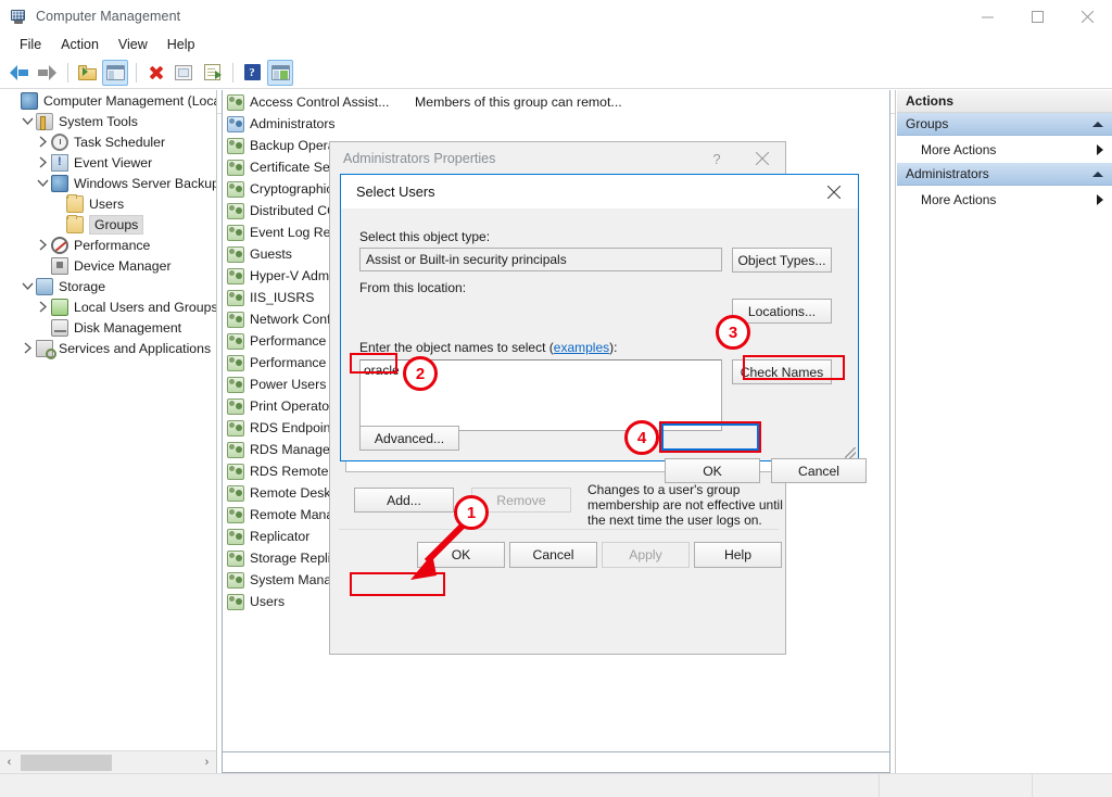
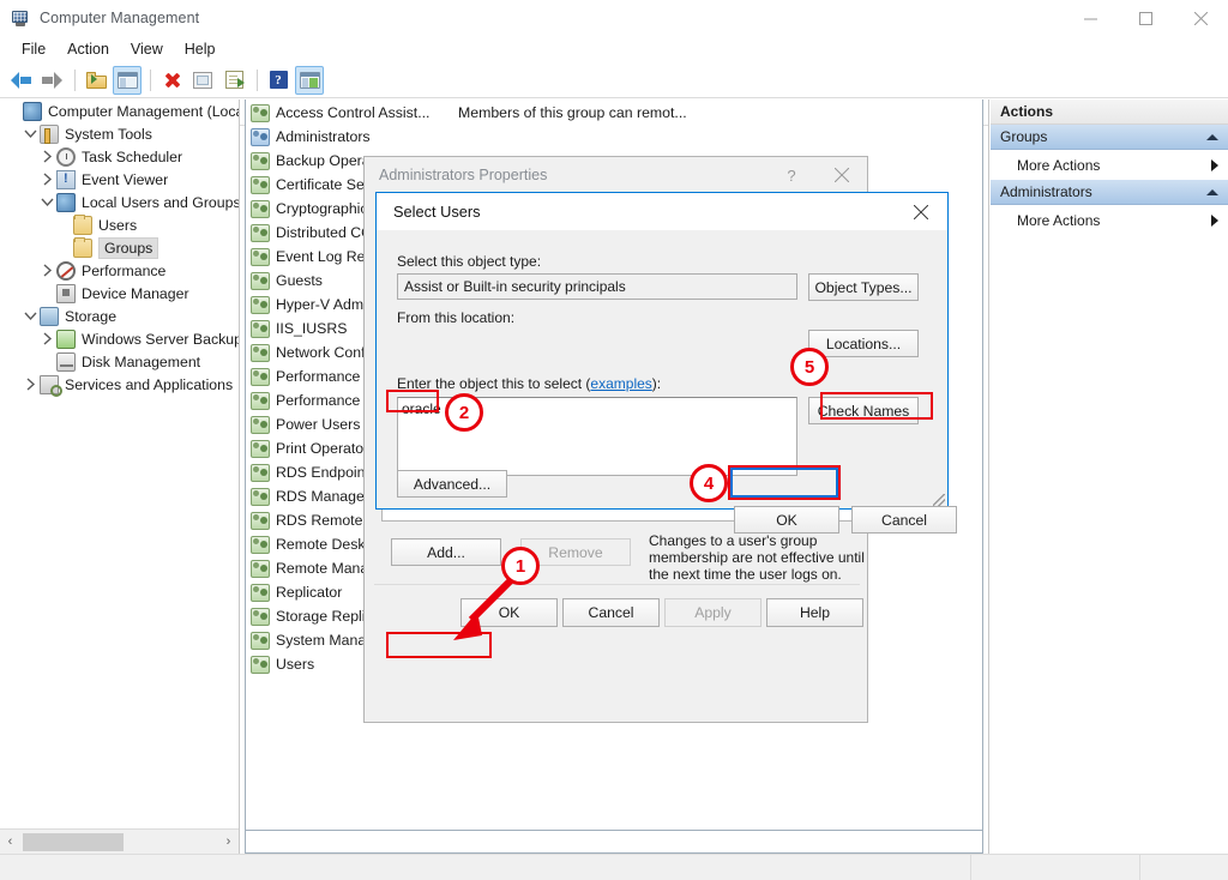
  Computer Management
  File
  Action
  View
  Help
  ?
  Computer Management (Loc
  System Tools
  Task Scheduler
  Event Viewer
- Windows Server Backup
+ Local Users and Groups
  Users
  Groups
  Performance
  Device Manager
  Storage
- Local Users and Groups
+ Windows Server Backup
  Disk Management
  Services and Applications
  ‹
  ›
  Access Control Assist...
  Members of this group can remot...
  Administrators
  Backup Oper
  Certificate Se
  Cryptographi
  Distributed C
  Event Log Re
  Guests
  Hyper-V Adm
  IIS_IUSRS
  Network Con
  Performance
  Performance
  Power Users
  Print Operato
  RDS Endpoin
  RDS Manage
  RDS Remote
  Remote Desk
  Remote Man
  Replicator
  Storage Repl
  System Mana
  Users
  Actions
  Groups
  More Actions
  Administrators
  More Actions
  Administrators Properties
  ?
  Add...
  Remove
  Changes to a user's group membership are not effective until the next time the user logs on.
  OK
  Cancel
  Apply
  Help
  Select Users
  Select this object type:
  Assist or Built-in security principals
  Object Types...
  From this location:
  Locations...
- Enter the object names to select (examples):
+ Enter the object this to select (examples):
  oracle
  Check Names
  Advanced...
  OK
  Cancel
  1
  2
- 3
+ 5
  4
